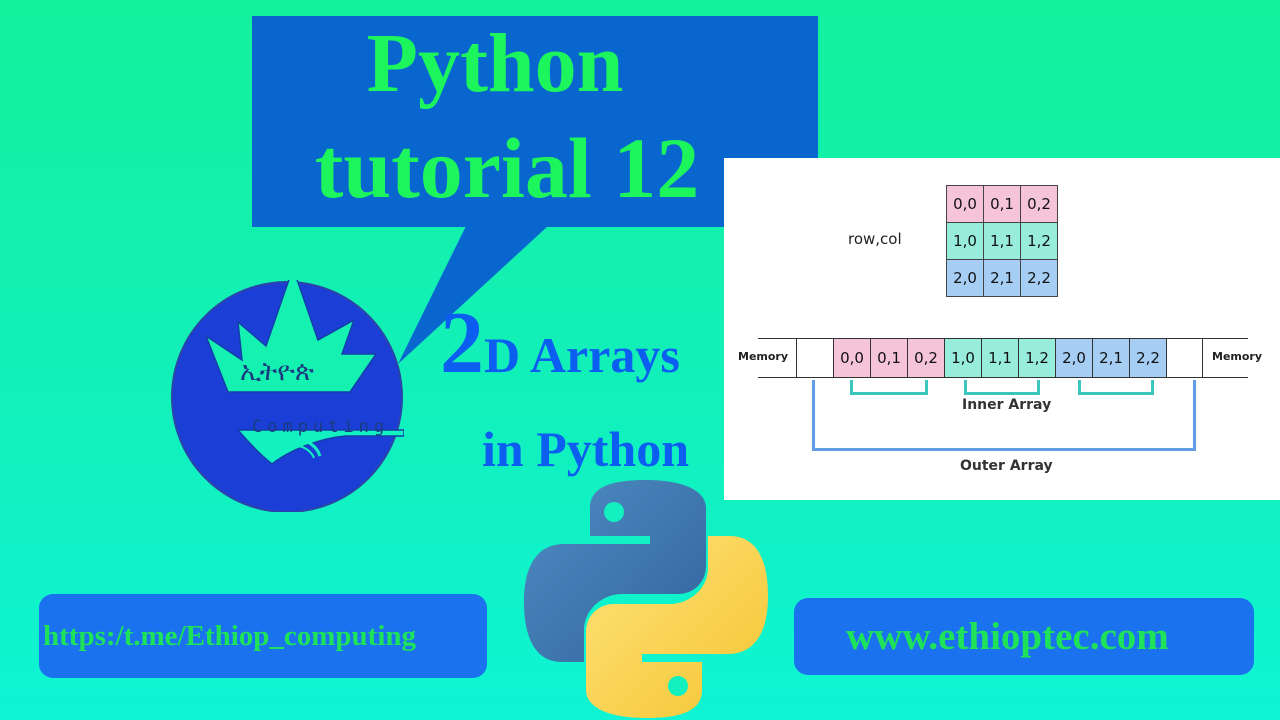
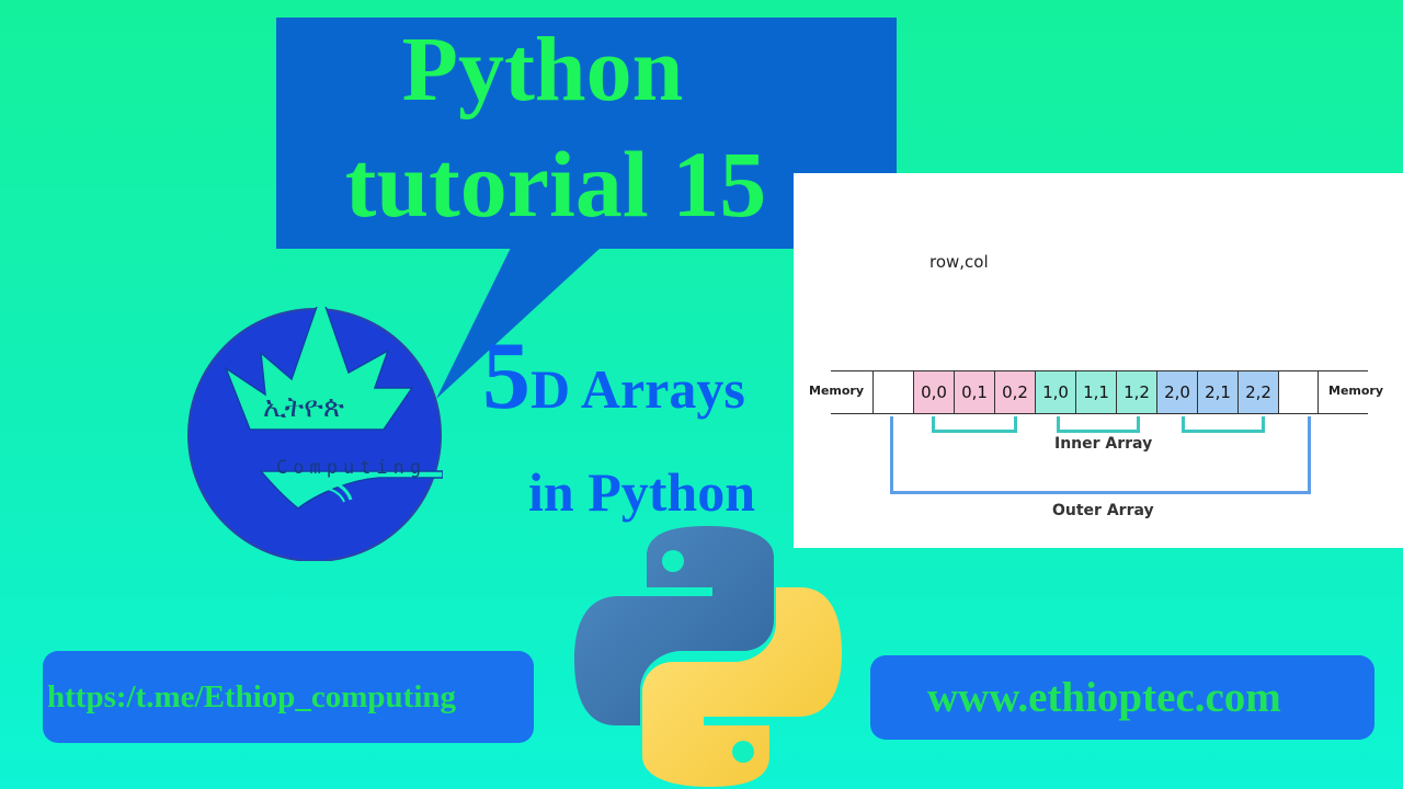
  Python
- tutorial 12
+ tutorial 15
  ኢትዮጵ
  Computing
- 2D Arrays
+ 5D Arrays
  in Python
  row,col
- 0,0	0,1	0,2
- 1,0	1,1	1,2
- 2,0	2,1	2,2
  Memory
  0,0
  0,1
  0,2
  1,0
  1,1
  1,2
  2,0
  2,1
  2,2
  Memory
  Inner Array
  Outer Array
  https:/t.me/Ethiop_computing
  www.ethioptec.com
